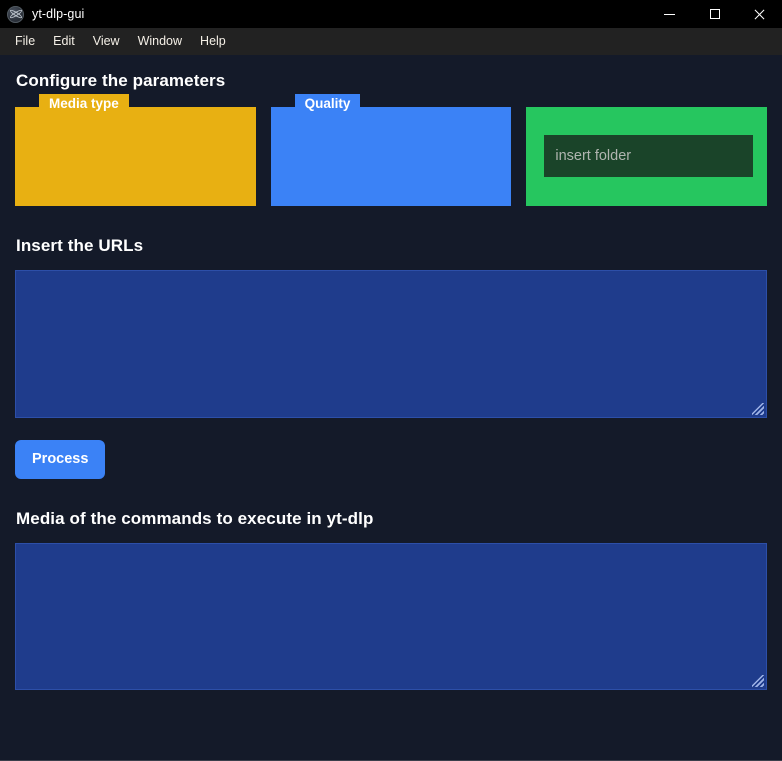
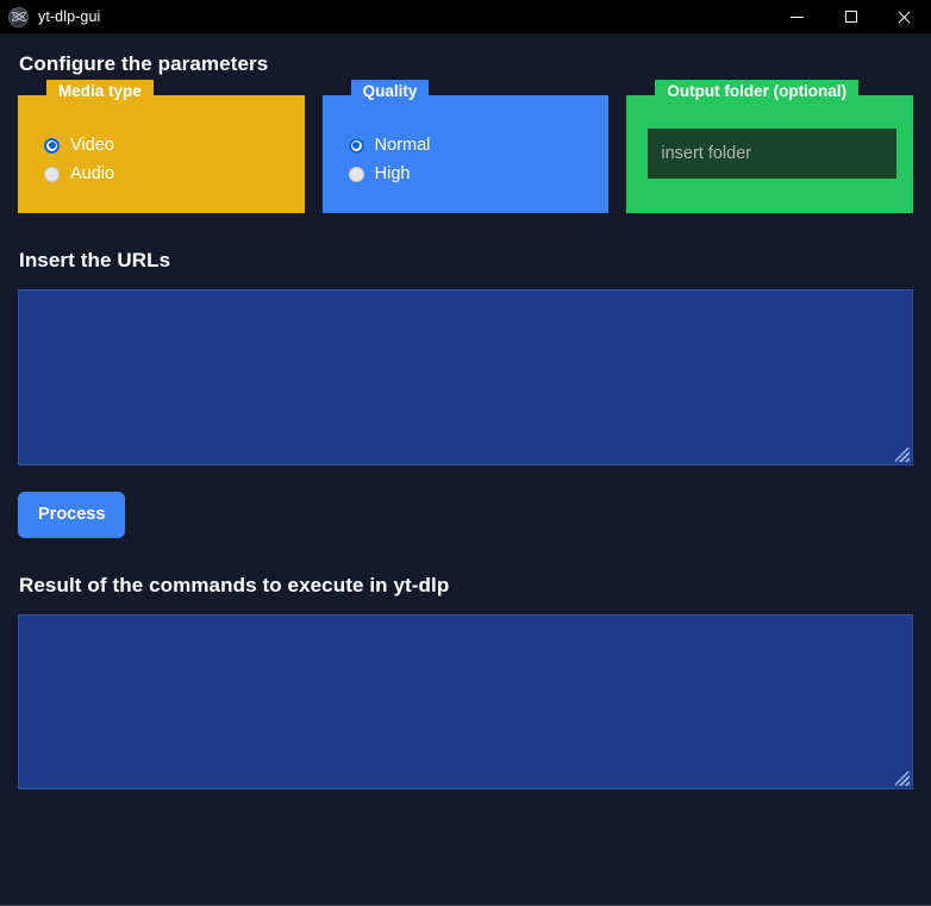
  yt-dlp-gui
- File
- Edit
- View
- Window
- Help
  Configure the parameters
  Media type
+ Video
+ Audio
  Quality
+ Normal
+ High
+ Output folder (optional)
  insert folder
  Insert the URLs
  Process
- Media of the commands to execute in yt-dlp
+ Result of the commands to execute in yt-dlp
